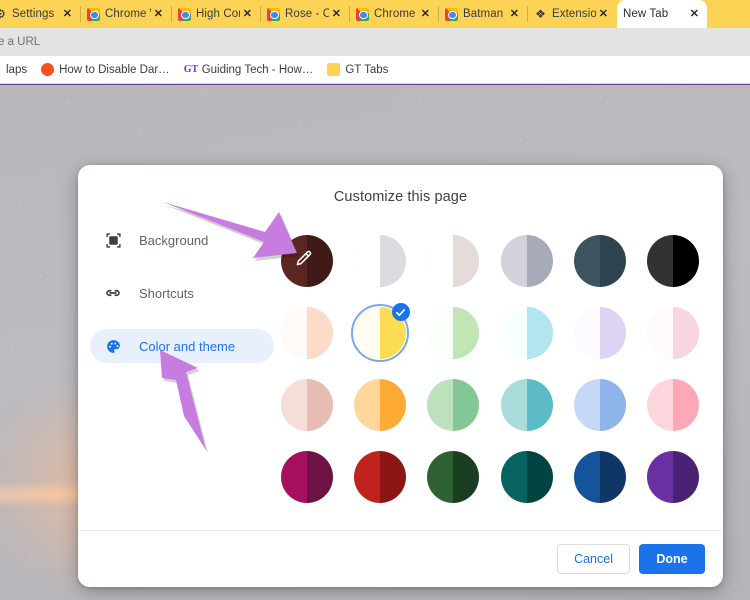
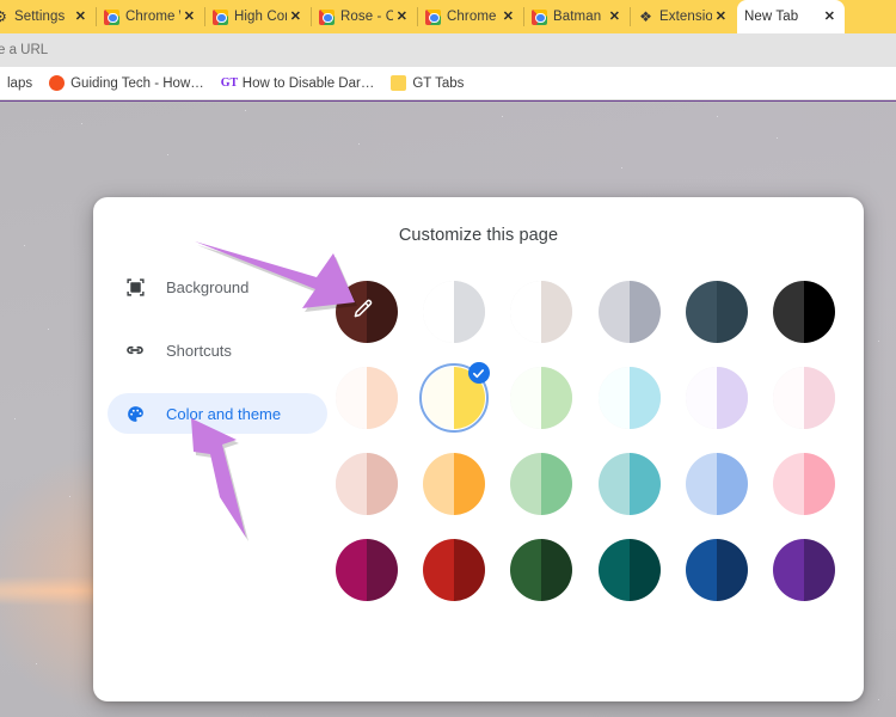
  ⚙
  Settings
  ✕
  Chrome
  ✕
  High Co
  ✕
  Rose - C
  ✕
  Chrome
  ✕
  Batman
  ✕
  ❖
  Extensio
  ✕
  New Tab
  ✕
  e a URL
  laps
- How to Disable Dar…
+ Guiding Tech - How…
  GT
- Guiding Tech - How…
+ How to Disable Dar…
  GT Tabs
  Customize this page
  Background
  Shortcuts
  Color and theme
- Cancel
- Done
